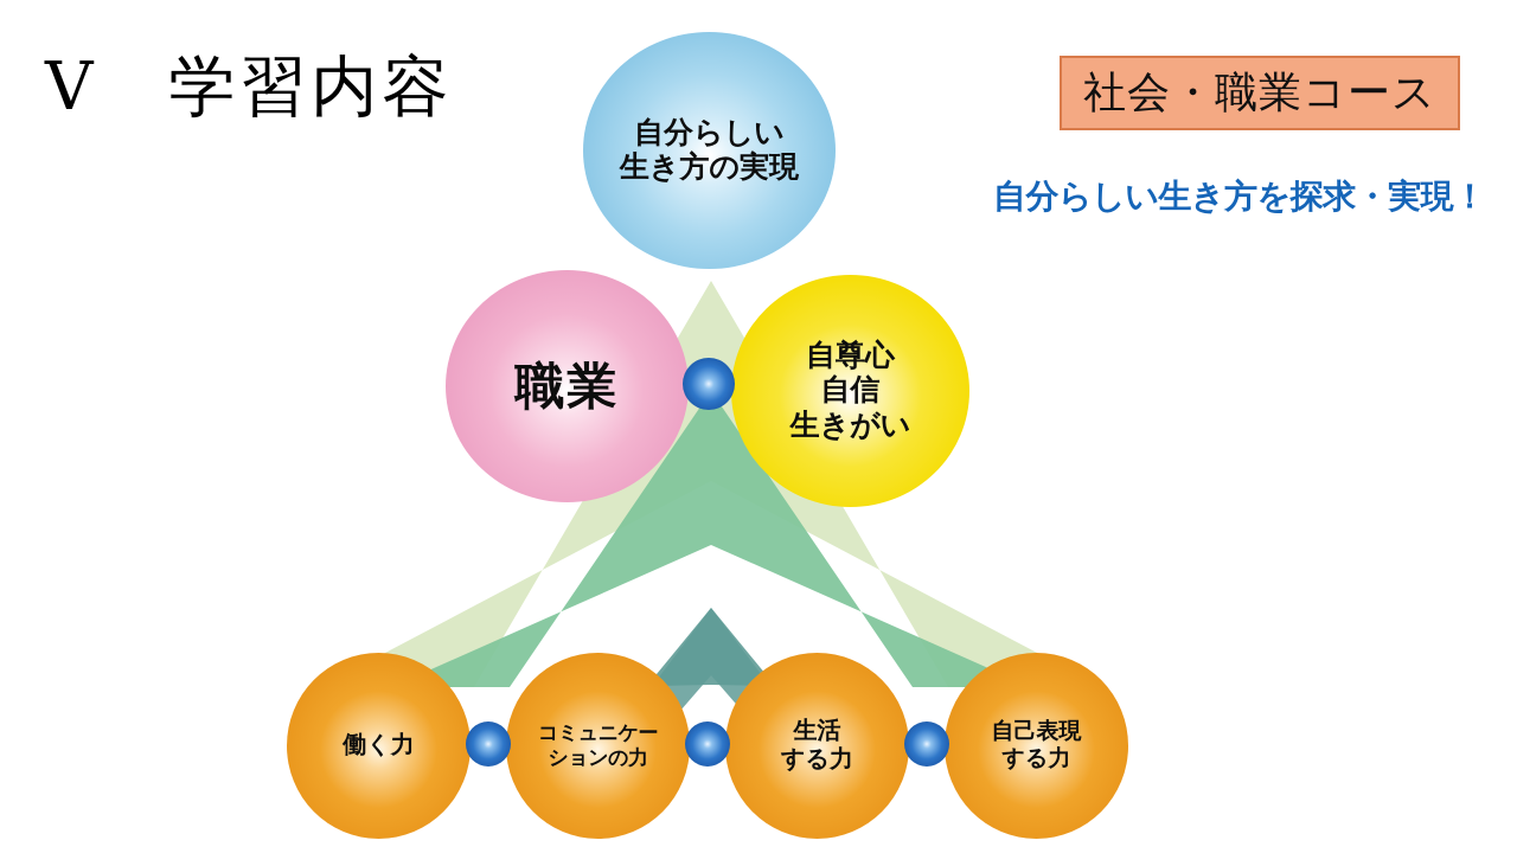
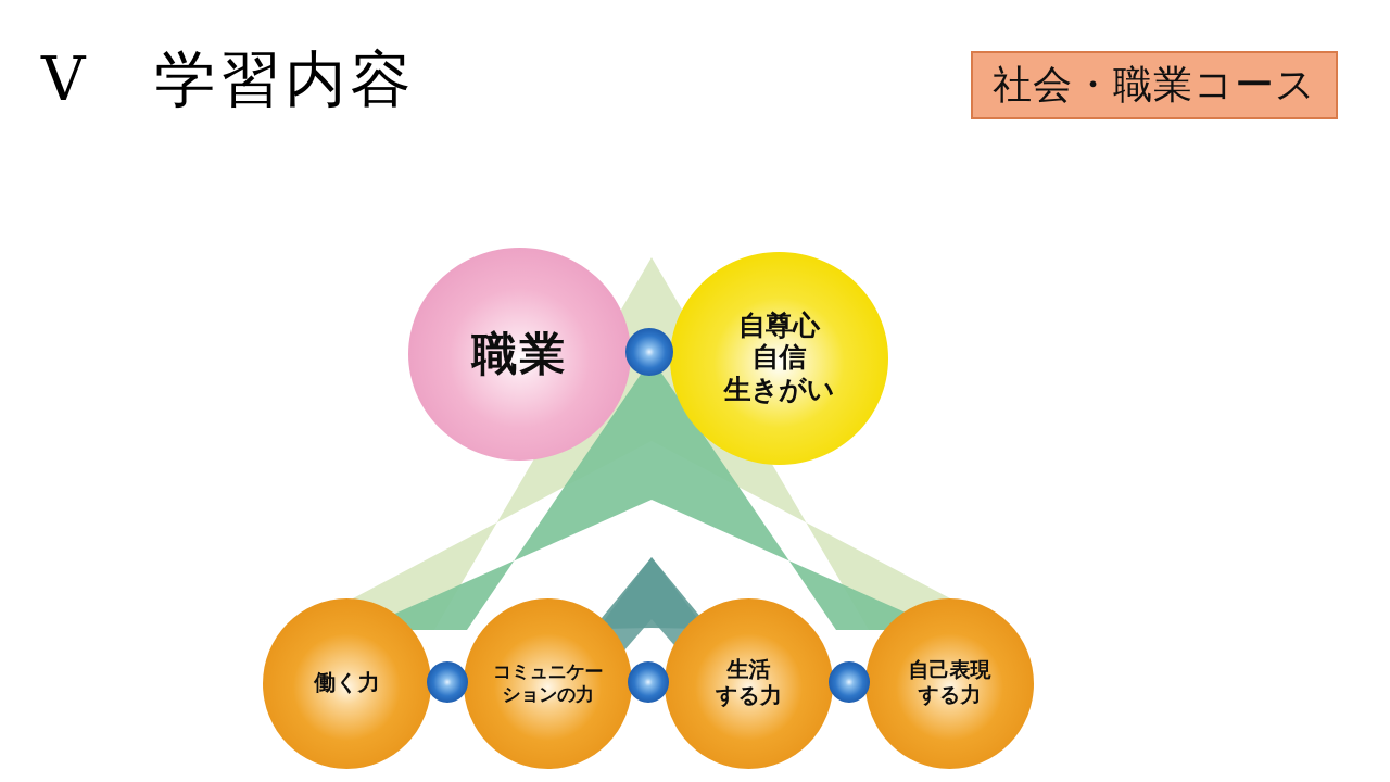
  Ⅴ 学習内容
  社会・職業コース
- 自分らしい生き方を探求・実現！
- 自分らしい
- 生き方の実現
  職業
  自尊心
  自信
  生きがい
  働く力
  コミュニケー
  ションの力
  生活
  する力
  自己表現
  する力
